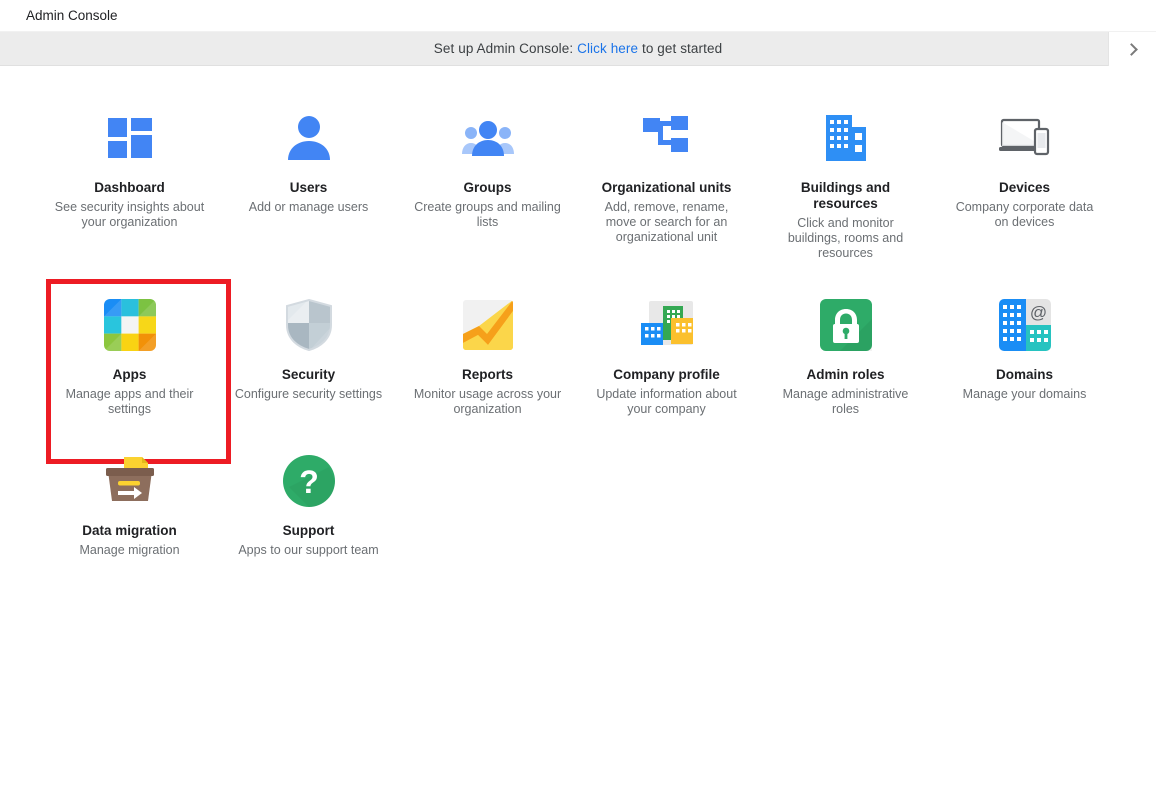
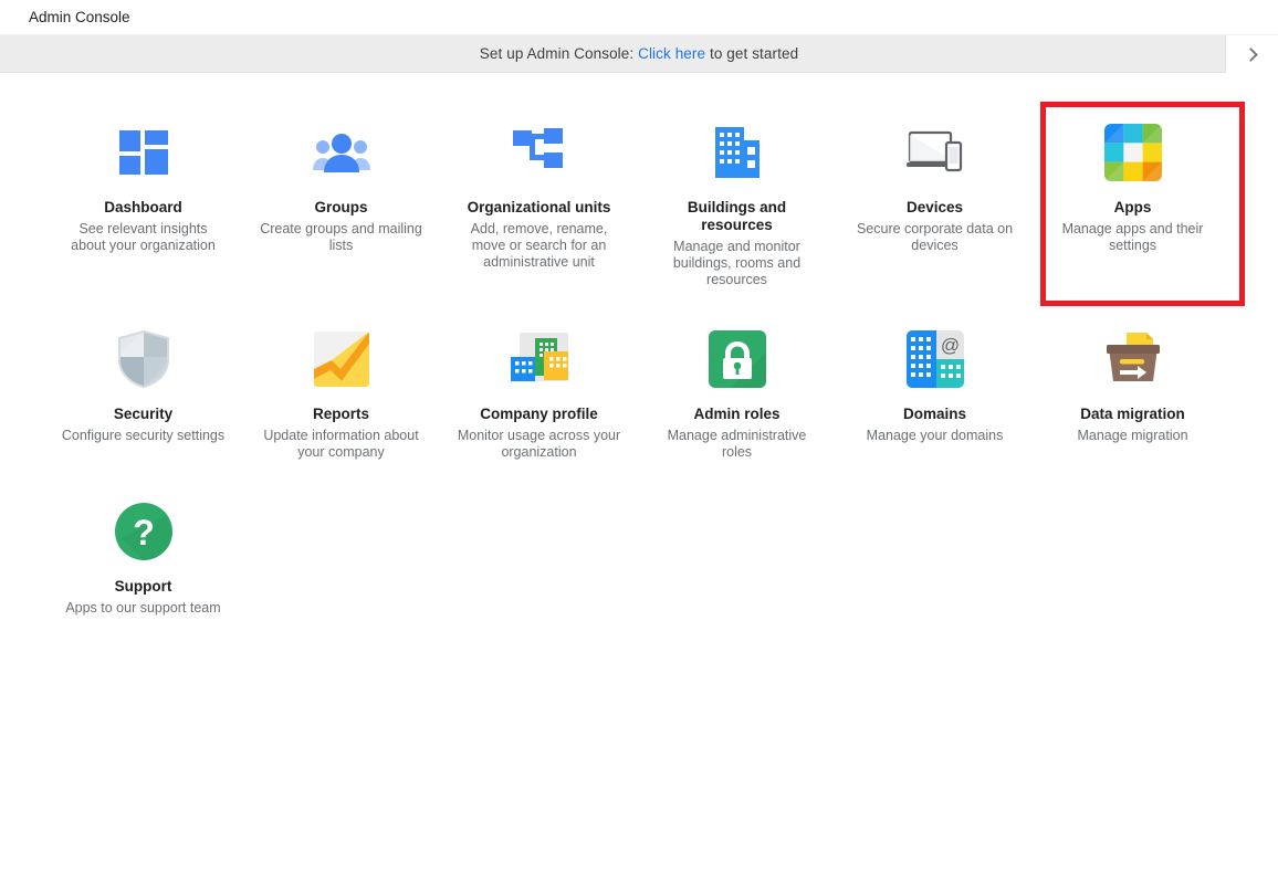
  Admin Console
  Set up Admin Console: Click here to get started
  Dashboard
- See security insights about your organization
+ See relevant insights about your organization
- Users
- Add or manage users
  Groups
  Create groups and mailing lists
  Organizational units
- Add, remove, rename, move or search for an organizational unit
+ Add, remove, rename, move or search for an administrative unit
  Buildings and resources
- Click and monitor buildings, rooms and resources
+ Manage and monitor buildings, rooms and resources
  Devices
- Company corporate data on devices
+ Secure corporate data on devices
  Apps
  Manage apps and their settings
  Security
  Configure security settings
  Reports
- Monitor usage across your organization
+ Update information about your company
  Company profile
- Update information about your company
+ Monitor usage across your organization
  Admin roles
  Manage administrative roles
  @
  Domains
  Manage your domains
  Data migration
  Manage migration
  ?
  Support
  Apps to our support team
